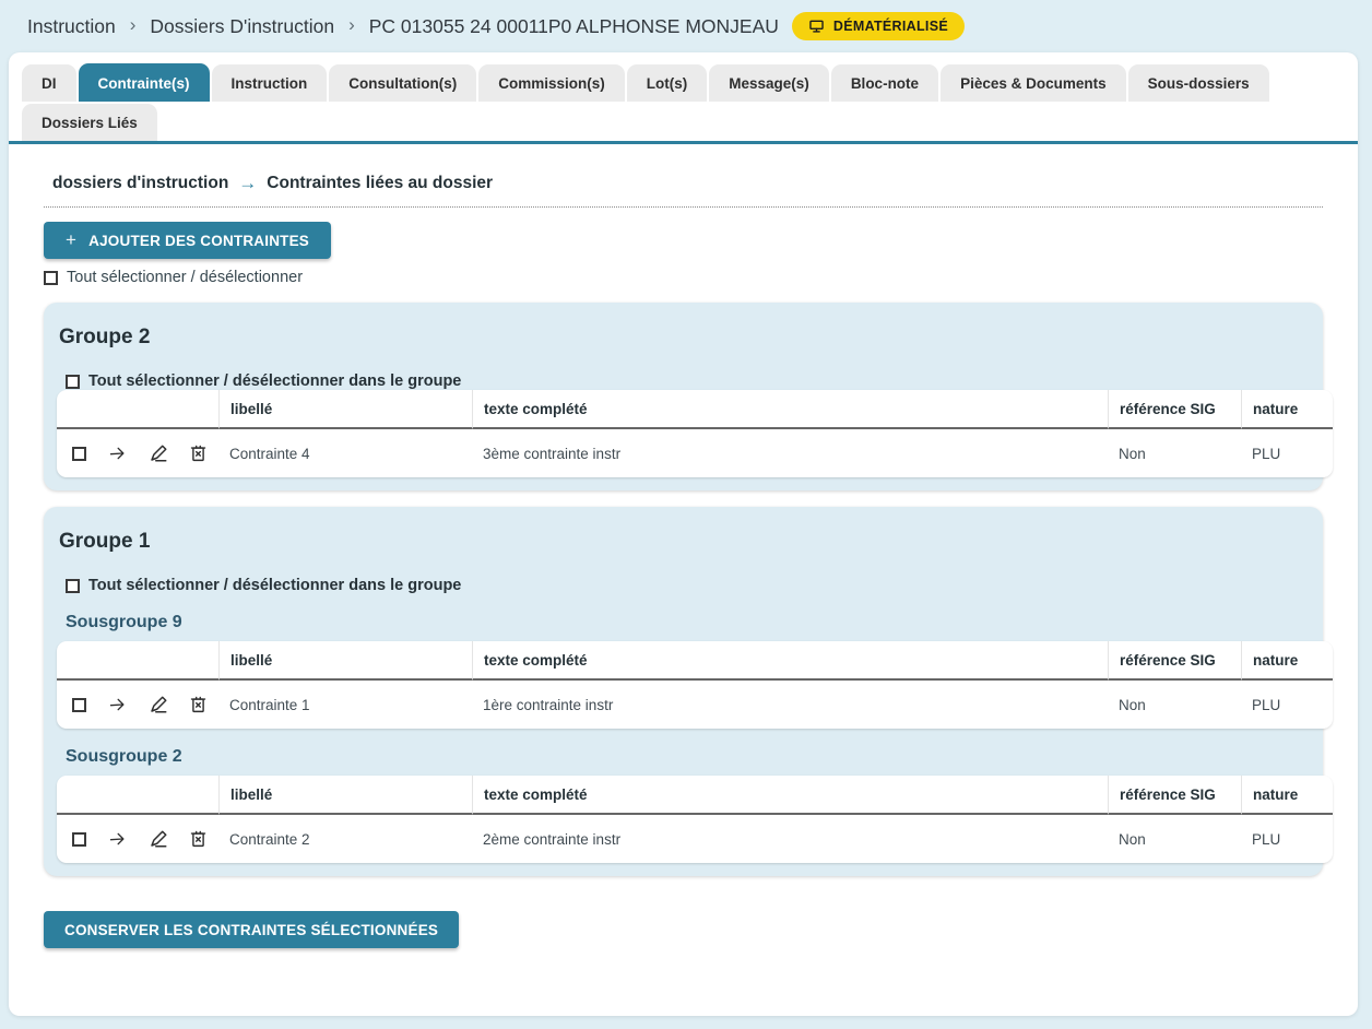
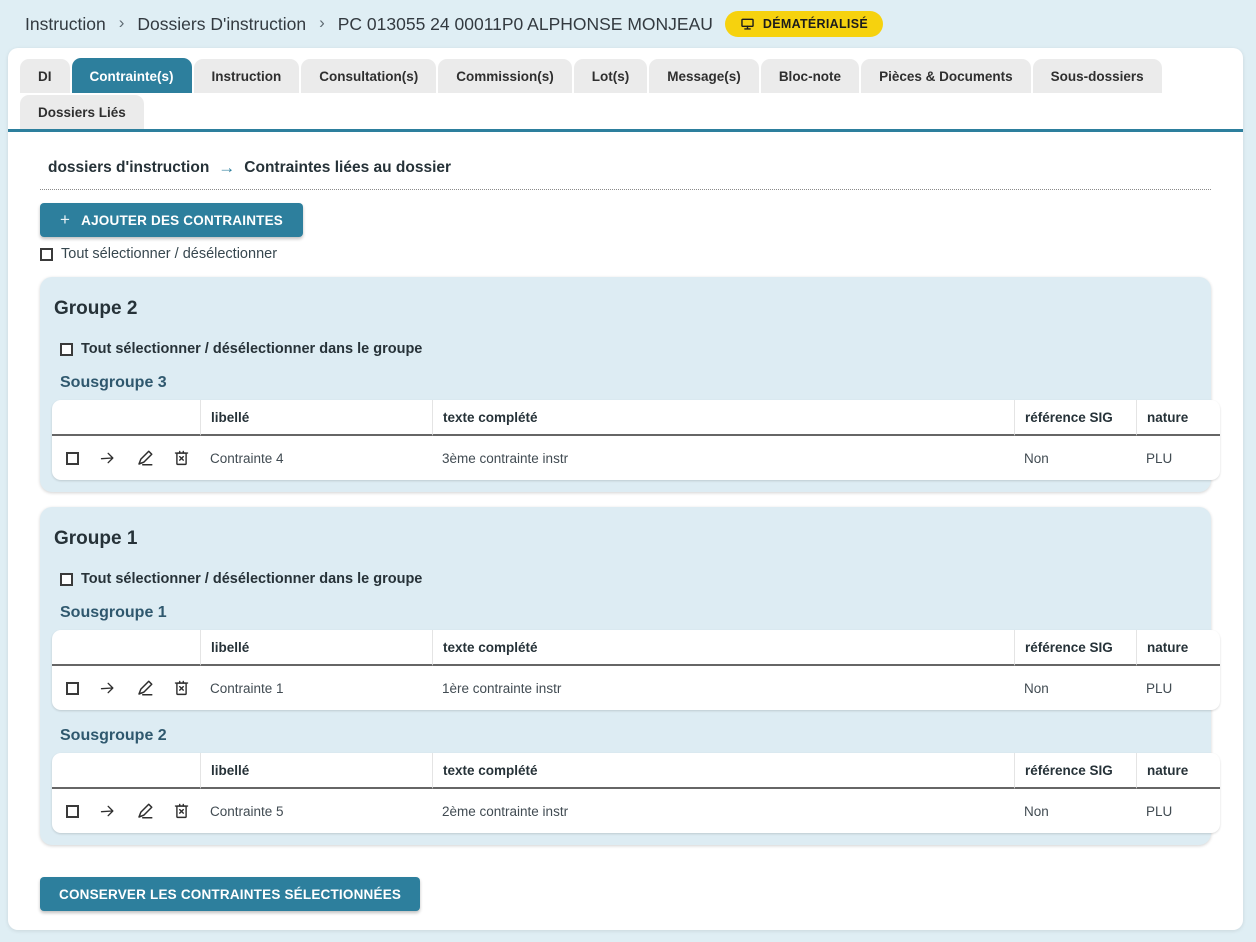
  Instruction
  ›
  Dossiers D'instruction
  ›
  PC 013055 24 00011P0 ALPHONSE MONJEAU
  DÉMATÉRIALISÉ
  DI
  Contrainte(s)
  Instruction
  Consultation(s)
  Commission(s)
  Lot(s)
  Message(s)
  Bloc-note
  Pièces & Documents
  Sous-dossiers
  Dossiers Liés
  dossiers d'instruction
  →
  Contraintes liées au dossier
  +
  AJOUTER DES CONTRAINTES
  Tout sélectionner / désélectionner
  Groupe 2
  Tout sélectionner / désélectionner dans le groupe
+ Sousgroupe 3
  	libellé	texte complété	référence SIG	nature
  	Contrainte 4	3ème contrainte instr	Non	PLU
  Groupe 1
  Tout sélectionner / désélectionner dans le groupe
- Sousgroupe 9
+ Sousgroupe 1
  	libellé	texte complété	référence SIG	nature
  	Contrainte 1	1ère contrainte instr	Non	PLU
  Sousgroupe 2
  	libellé	texte complété	référence SIG	nature
- 	Contrainte 2	2ème contrainte instr	Non	PLU
+ 	Contrainte 5	2ème contrainte instr	Non	PLU
  CONSERVER LES CONTRAINTES SÉLECTIONNÉES
